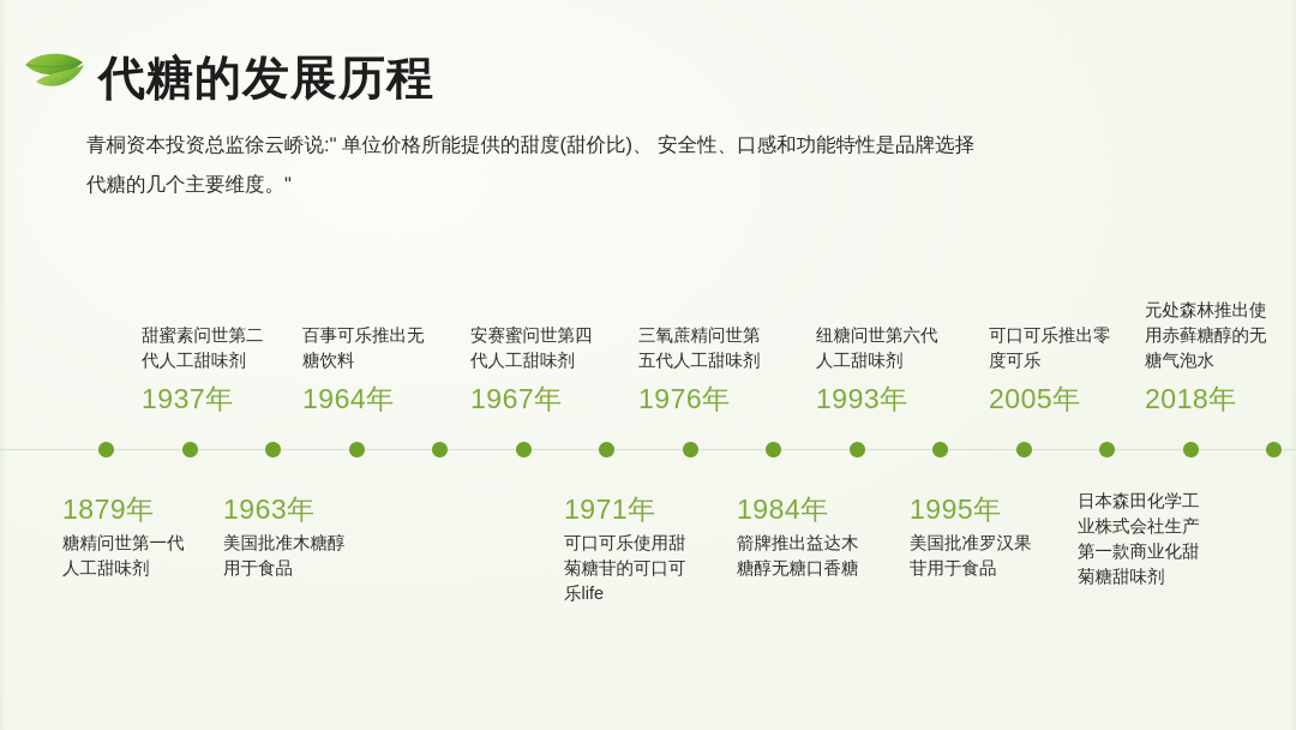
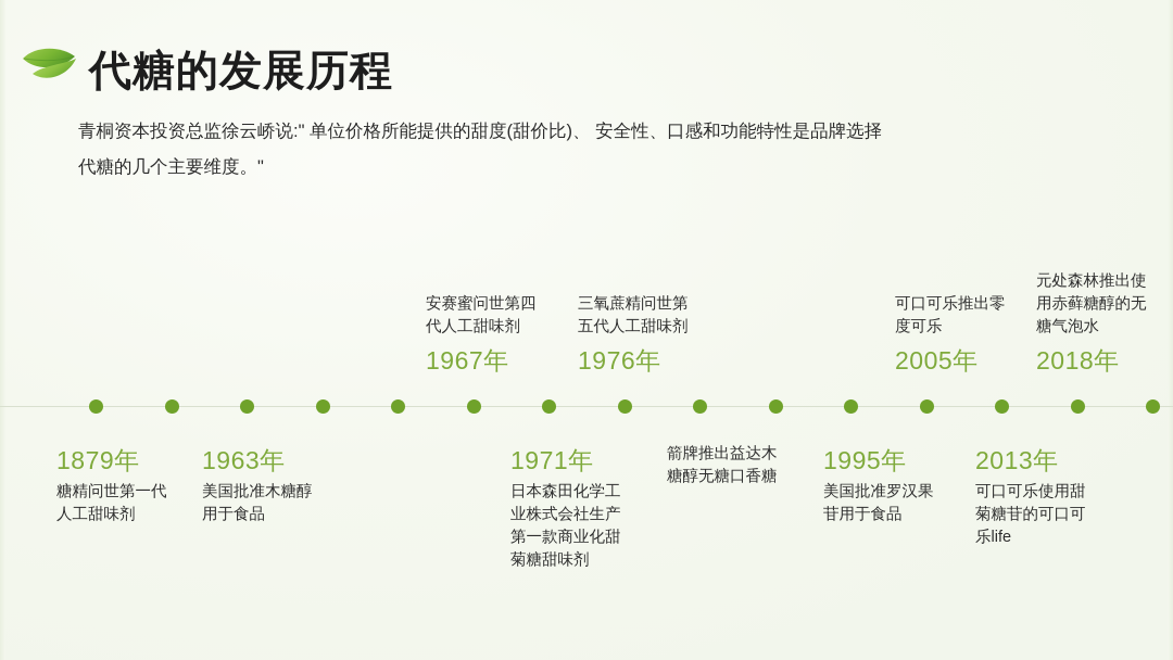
  代糖的发展历程
  青桐资本投资总监徐云峤说:" 单位价格所能提供的甜度(甜价比)、 安全性、口感和功能特性是品牌选择
  代糖的几个主要维度。"
- 甜蜜素问世第二代人工甜味剂
- 1937年
- 百事可乐推出无糖饮料
- 1964年
  安赛蜜问世第四代人工甜味剂
  1967年
  三氧蔗精问世第五代人工甜味剂
  1976年
- 纽糖问世第六代人工甜味剂
- 1993年
  可口可乐推出零度可乐
  2005年
  元处森林推出使用赤藓糖醇的无糖气泡水
  2018年
  1879年
  糖精问世第一代人工甜味剂
  1963年
  美国批准木糖醇用于食品
  1971年
- 可口可乐使用甜菊糖苷的可口可乐life
+ 日本森田化学工业株式会社生产第一款商业化甜菊糖甜味剂
- 1984年
  箭牌推出益达木糖醇无糖口香糖
  1995年
  美国批准罗汉果苷用于食品
+ 2013年
- 日本森田化学工业株式会社生产第一款商业化甜菊糖甜味剂
+ 可口可乐使用甜菊糖苷的可口可乐life
